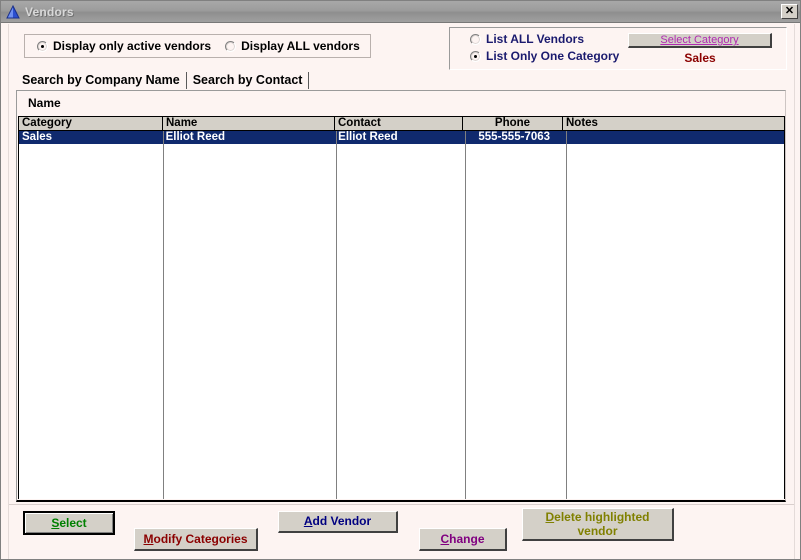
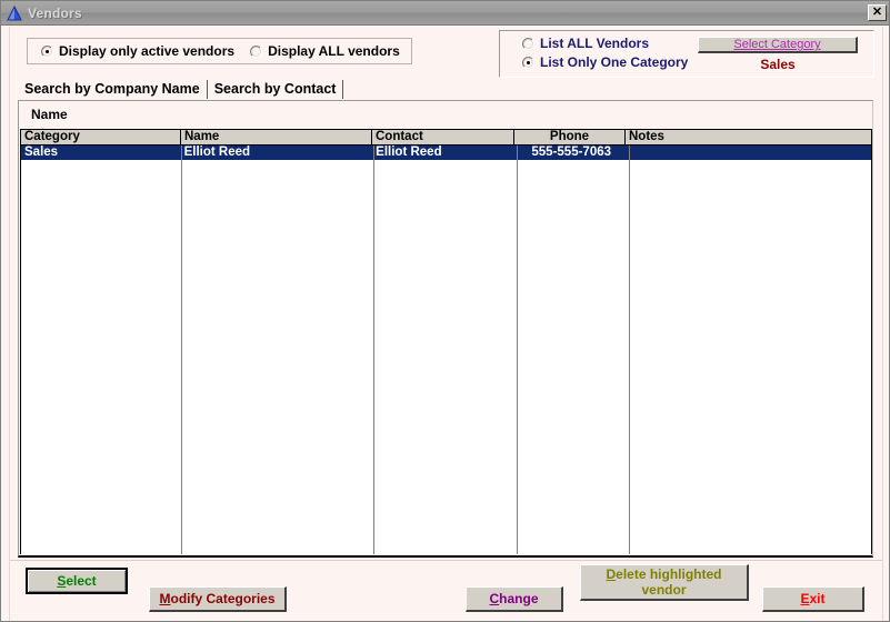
  Vendors
  ✕
  Display only active vendors
  Display ALL vendors
  List ALL Vendors
  List Only One Category
  Select Category
  Sales
  Search by Company Name
  Search by Contact
  Name
  Category
  Name
  Contact
  Phone
  Notes
  Sales
  Elliot Reed
  Elliot Reed
  555-555-7063
  Select
  Modify Categories
- Add Vendor
  Change
  Delete highlighted
  vendor
+ Exit
